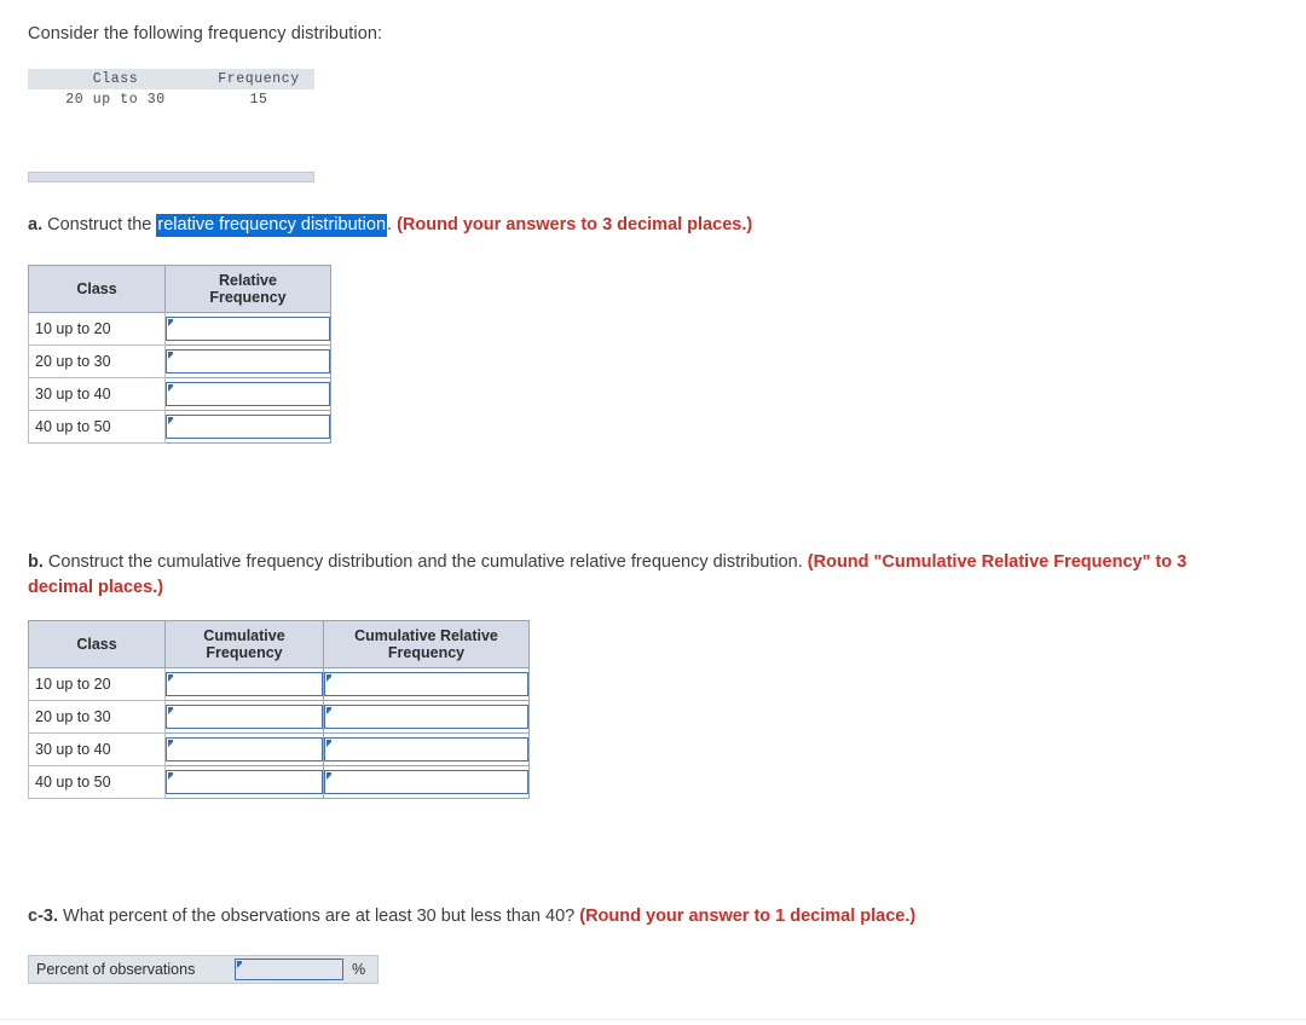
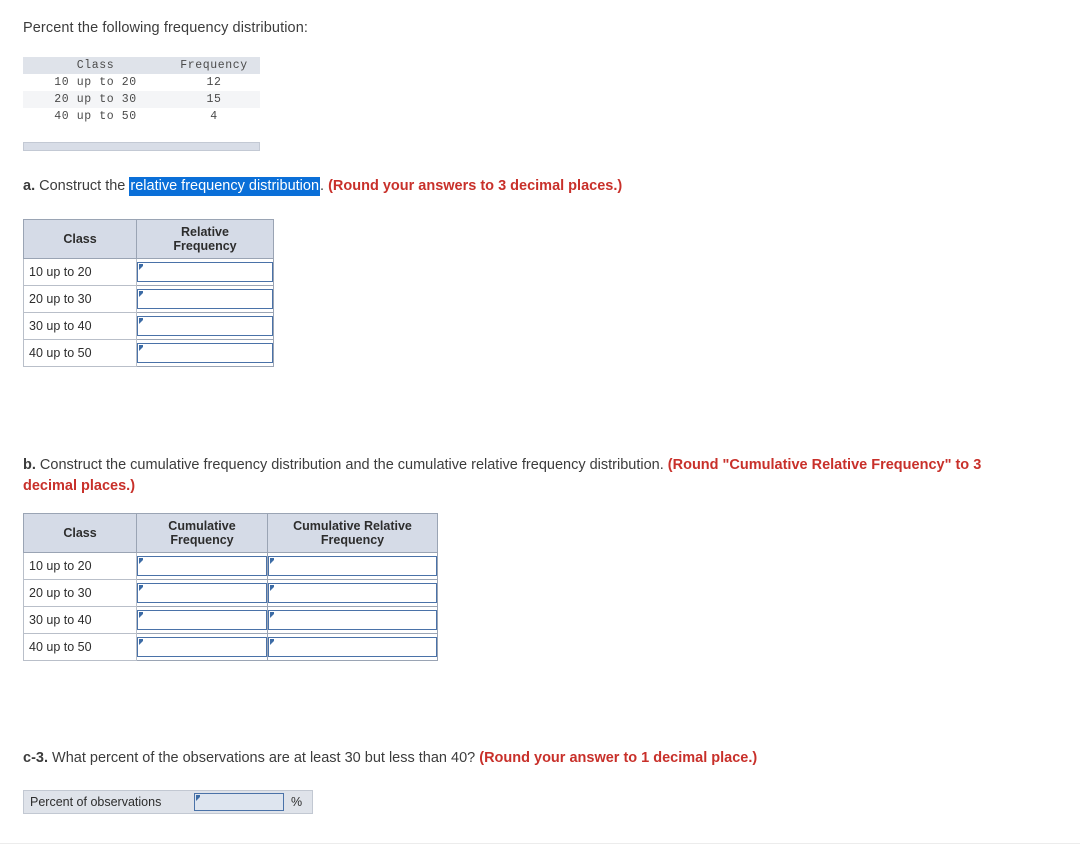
- Consider the following frequency distribution:
+ Percent the following frequency distribution:
  Class	Frequency
+ 10 up to 20	12
  20 up to 30	15
+ 40 up to 50	4
  a. Construct the relative frequency distribution. (Round your answers to 3 decimal places.)
  Class	Relative Frequency
  10 up to 20
  20 up to 30
  30 up to 40
  40 up to 50
  b. Construct the cumulative frequency distribution and the cumulative relative frequency distribution. (Round "Cumulative Relative Frequency" to 3 decimal places.)
  Class	Cumulative Frequency	Cumulative Relative Frequency
  10 up to 20
  20 up to 30
  30 up to 40
  40 up to 50
  c-3. What percent of the observations are at least 30 but less than 40? (Round your answer to 1 decimal place.)
  Percent of observations
  %
